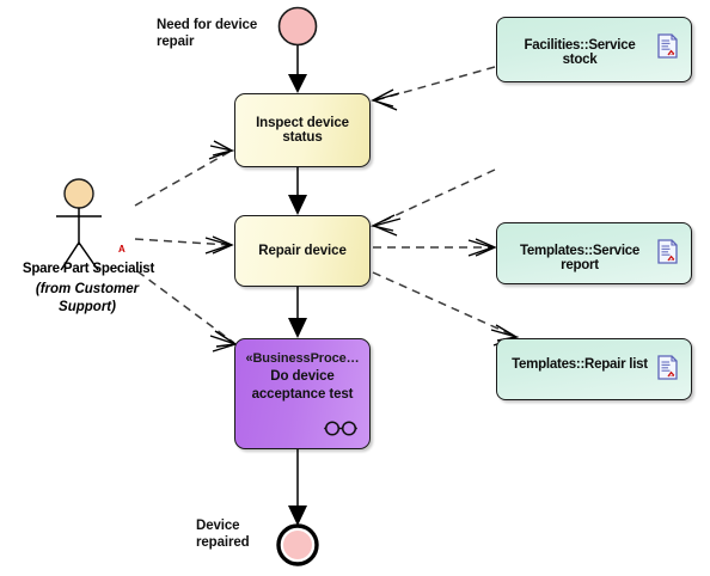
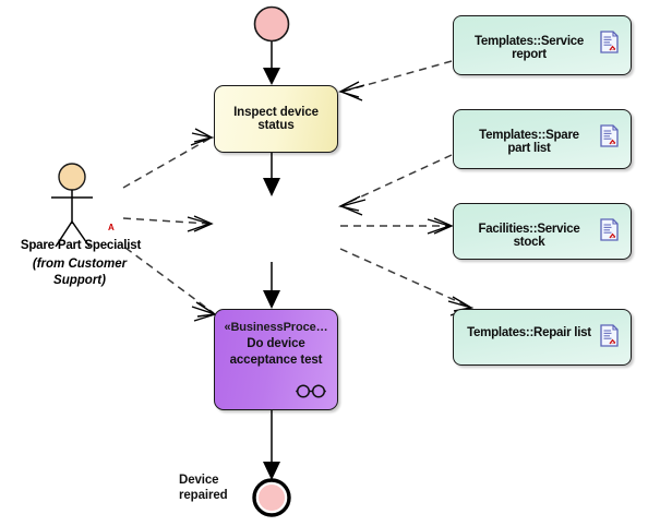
- Need for device
- repair
  Device
  repaired
  Spare Part Specialist
  A
  (from Customer Support)
  Inspect device status
- Repair device
  «BusinessProce…
  Do device
  acceptance test
- Facilities::Service stock
+ Templates::Service report
+ Templates::Spare part list
- Templates::Service report
+ Facilities::Service stock
  Templates::Repair list
